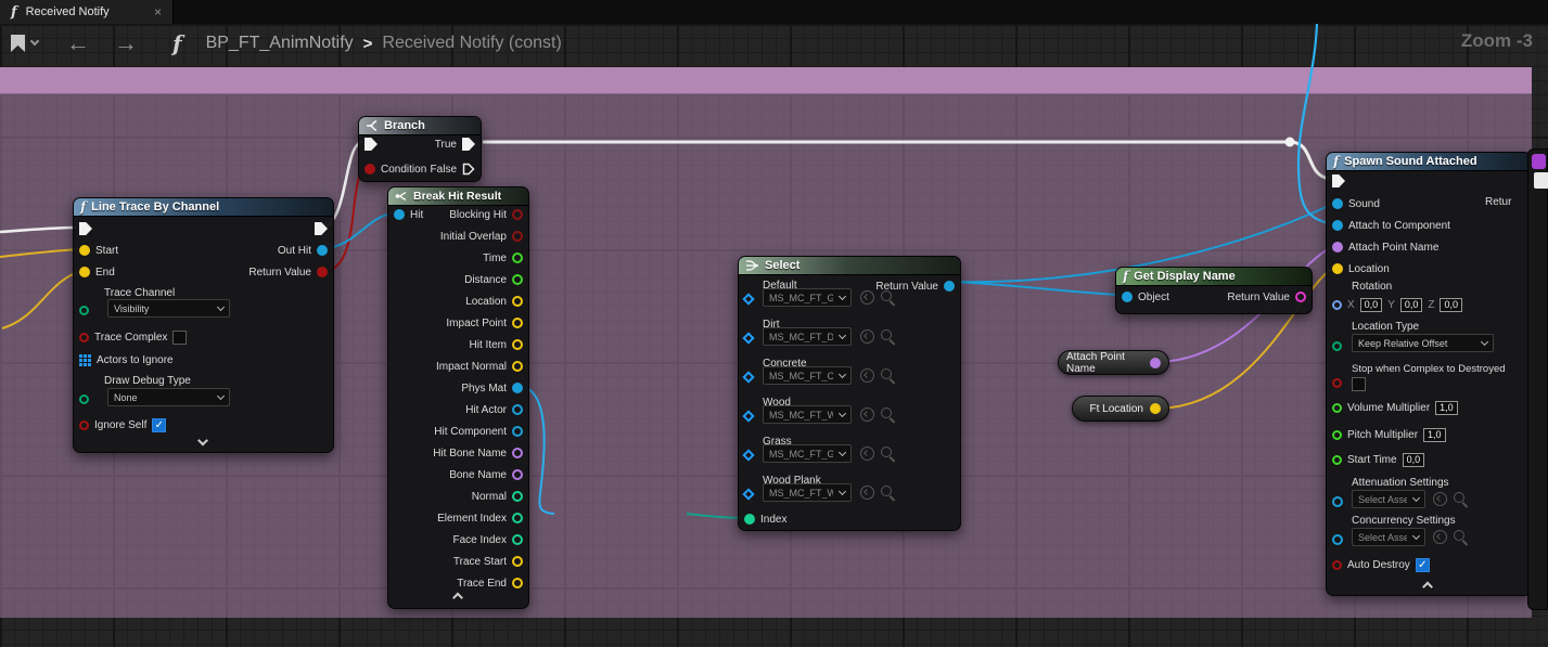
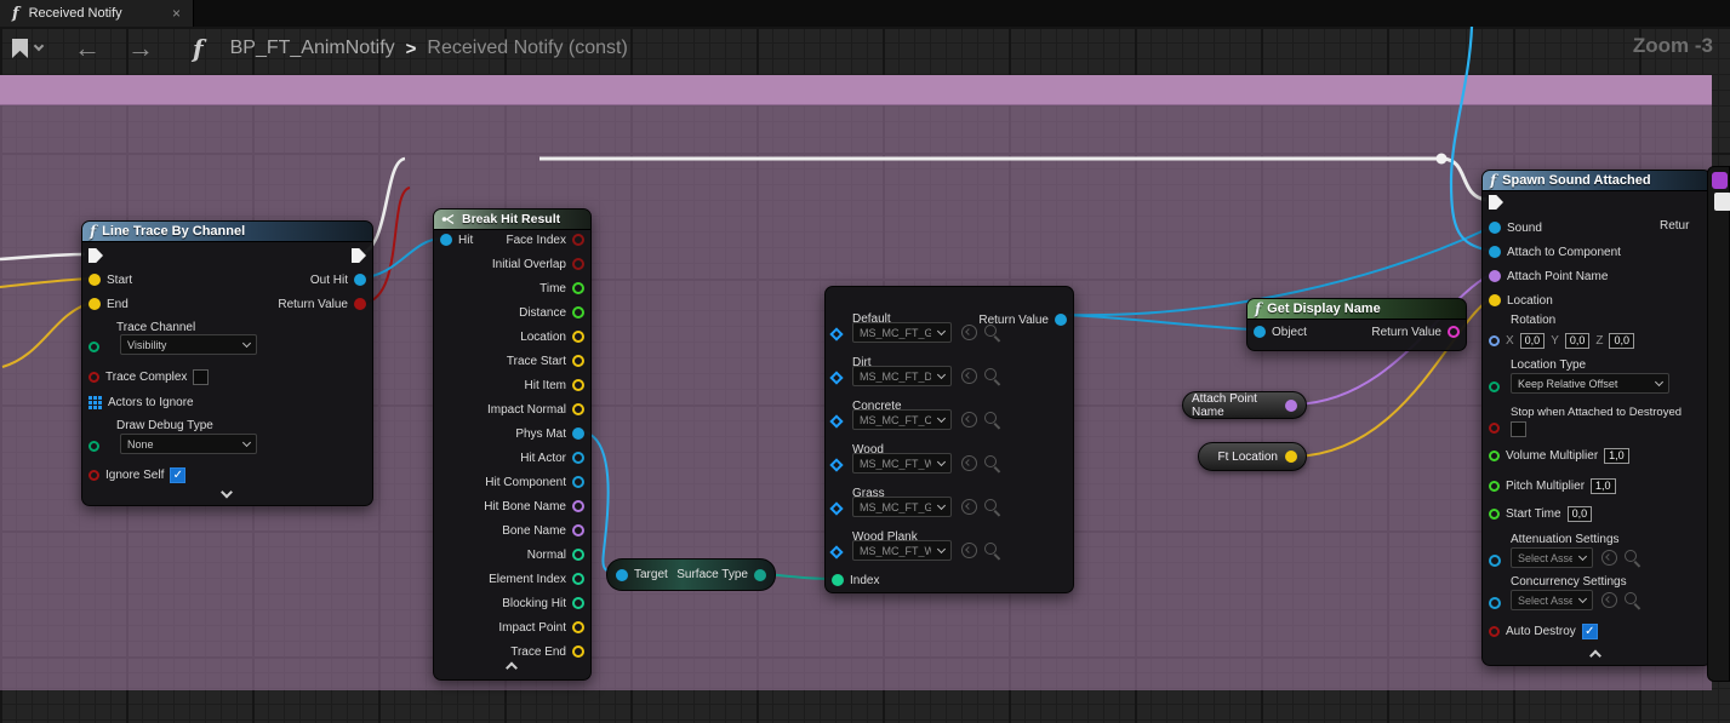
  f
  Received Notify
  ×
  ←
  →
  f
  BP_FT_AnimNotify
  >
  Received Notify (const)
  Zoom -3
- Branch
- True
- Condition
- False
  f
  Line Trace By Channel
  Start
  End
  Out Hit
  Return Value
  Trace Channel
  Visibility
  Trace Complex
  Actors to Ignore
  Draw Debug Type
  None
  Ignore Self
  ✓
  Break Hit Result
  Hit
- Blocking Hit
+ Face Index
  Initial Overlap
  Time
  Distance
  Location
- Impact Point
+ Trace Start
  Hit Item
  Impact Normal
  Phys Mat
  Hit Actor
  Hit Component
  Hit Bone Name
  Bone Name
  Normal
  Element Index
- Face Index
+ Blocking Hit
- Trace Start
+ Impact Point
  Trace End
- Select
  Return Value
  Default
  MS_MC_FT_G
  Dirt
  MS_MC_FT_D
  Concrete
  MS_MC_FT_C
  Wood
  MS_MC_FT_W
  Grass
  MS_MC_FT_G
  Wood Plank
  MS_MC_FT_W
  Index
+ Target
+ Surface Type
  f
  Get Display Name
  Object
  Return Value
  Attach Point Name
  Ft Location
  f
  Spawn Sound Attached
  Retur
  Sound
  Attach to Component
  Attach Point Name
  Location
  Rotation
  X
  0,0
  Y
  0,0
  Z
  0,0
  Location Type
  Keep Relative Offset
- Stop when Complex to Destroyed
+ Stop when Attached to Destroyed
  Volume Multiplier
  1,0
  Pitch Multiplier
  1,0
  Start Time
  0,0
  Attenuation Settings
  Select Asse
  Concurrency Settings
  Select Asse
  Auto Destroy
  ✓
